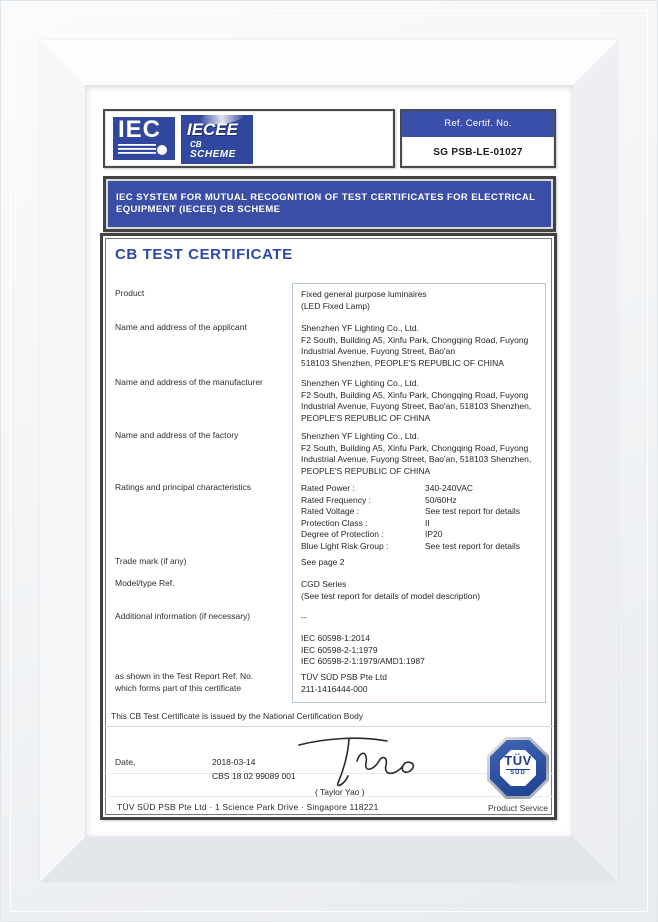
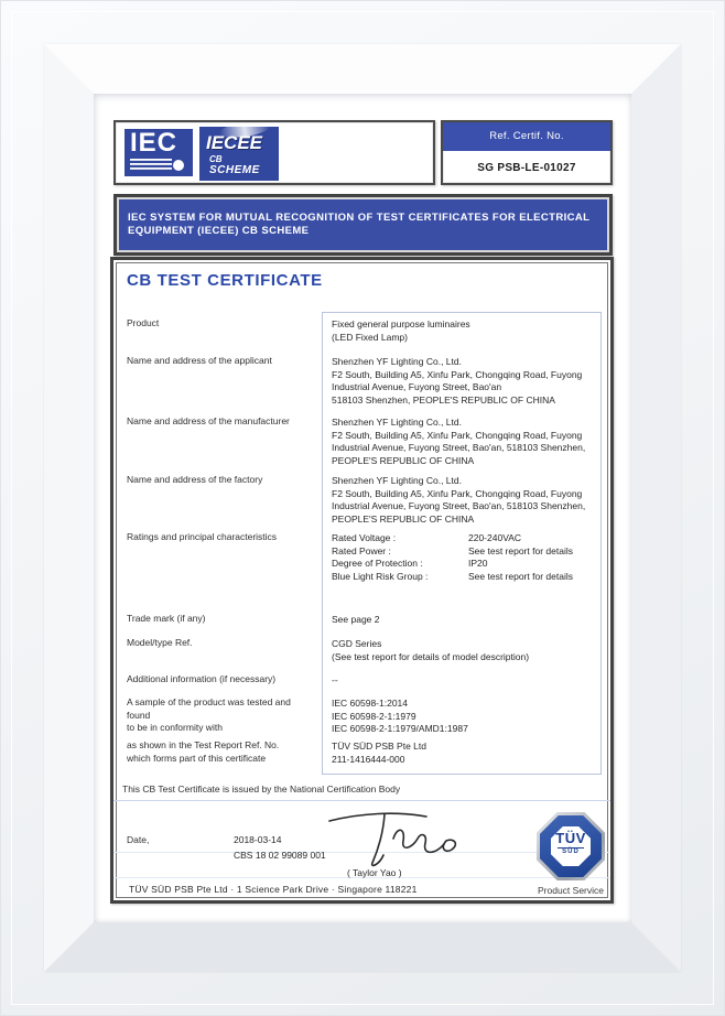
  IEC
  IECEE
  CB
  SCHEME
  Ref. Certif. No.
  SG PSB-LE-01027
  IEC SYSTEM FOR MUTUAL RECOGNITION OF TEST CERTIFICATES FOR ELECTRICAL EQUIPMENT (IECEE) CB SCHEME
  CB TEST CERTIFICATE
  Product
  Name and address of the applicant
  Name and address of the manufacturer
  Name and address of the factory
  Ratings and principal characteristics
  Trade mark (if any)
  Model/type Ref.
  Additional information (if necessary)
+ A sample of the product was tested and found
+ to be in conformity with
  as shown in the Test Report Ref. No.
  which forms part of this certificate
  Fixed general purpose luminaires
  (LED Fixed Lamp)
  Shenzhen YF Lighting Co., Ltd.
  F2 South, Building A5, Xinfu Park, Chongqing Road, Fuyong Industrial Avenue, Fuyong Street, Bao'an
  518103 Shenzhen, PEOPLE'S REPUBLIC OF CHINA
  Shenzhen YF Lighting Co., Ltd.
  F2 South, Building A5, Xinfu Park, Chongqing Road, Fuyong Industrial Avenue, Fuyong Street, Bao'an, 518103 Shenzhen, PEOPLE'S REPUBLIC OF CHINA
  Shenzhen YF Lighting Co., Ltd.
  F2 South, Building A5, Xinfu Park, Chongqing Road, Fuyong Industrial Avenue, Fuyong Street, Bao'an, 518103 Shenzhen, PEOPLE'S REPUBLIC OF CHINA
- Rated Power :
+ Rated Voltage :
- 340-240VAC
+ 220-240VAC
- Rated Frequency :
- 50/60Hz
- Rated Voltage :
+ Rated Power :
  See test report for details
- Protection Class :
- II
  Degree of Protection :
  IP20
  Blue Light Risk Group :
  See test report for details
  See page 2
  CGD Series
  (See test report for details of model description)
  --
  IEC 60598-1:2014
  IEC 60598-2-1:1979
  IEC 60598-2-1:1979/AMD1:1987
  TÜV SÜD PSB Pte Ltd
  211-1416444-000
  This CB Test Certificate is issued by the National Certification Body
  Date,
  2018-03-14
  CBS 18 02 99089 001
  ( Taylor Yao )
  TÜV
  Product Service
  TÜV SÜD PSB Pte Ltd · 1 Science Park Drive · Singapore 118221
